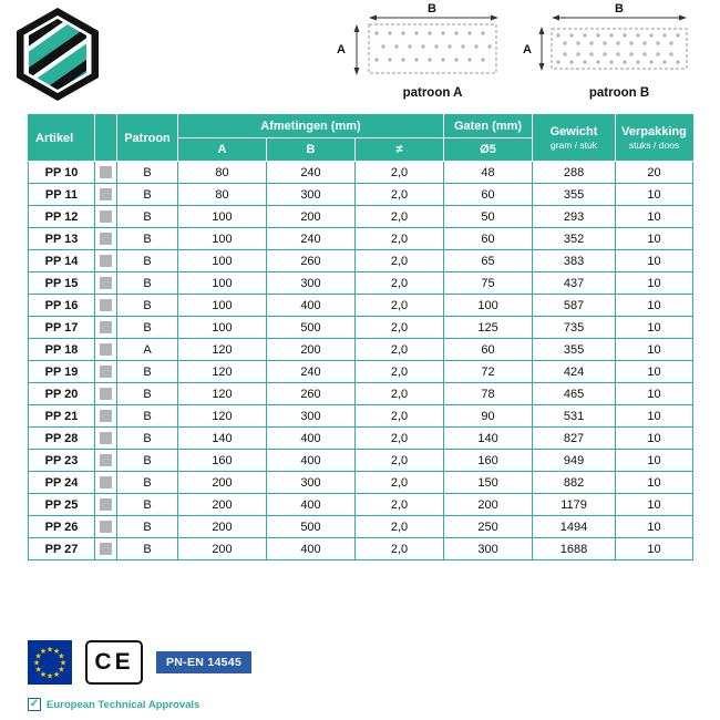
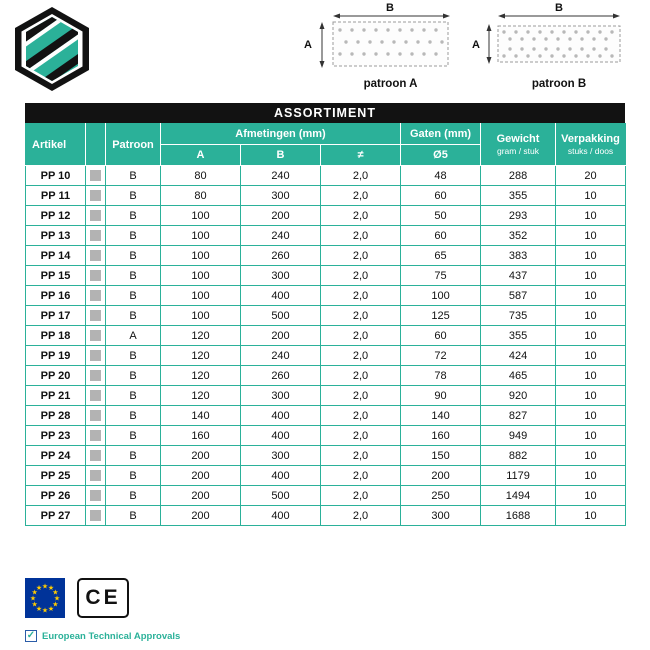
  B
  A
  patroon A
  B
  A
  patroon B
+ ASSORTIMENT
  Artikel		Patroon	Afmetingen (mm)	Gaten (mm)	Gewicht gram / stuk	Verpakking stuks / doos
  A	B	≠	Ø5
  PP 10		B	80	240	2,0	48	288	20
  PP 11		B	80	300	2,0	60	355	10
  PP 12		B	100	200	2,0	50	293	10
  PP 13		B	100	240	2,0	60	352	10
  PP 14		B	100	260	2,0	65	383	10
  PP 15		B	100	300	2,0	75	437	10
  PP 16		B	100	400	2,0	100	587	10
  PP 17		B	100	500	2,0	125	735	10
  PP 18		A	120	200	2,0	60	355	10
  PP 19		B	120	240	2,0	72	424	10
  PP 20		B	120	260	2,0	78	465	10
- PP 21		B	120	300	2,0	90	531	10
+ PP 21		B	120	300	2,0	90	920	10
  PP 28		B	140	400	2,0	140	827	10
  PP 23		B	160	400	2,0	160	949	10
  PP 24		B	200	300	2,0	150	882	10
  PP 25		B	200	400	2,0	200	1179	10
  PP 26		B	200	500	2,0	250	1494	10
  PP 27		B	200	400	2,0	300	1688	10
  ★
  ★
  ★
  ★
  ★
  ★
  ★
  ★
  ★
  ★
  ★
  ★
  CE
- PN-EN 14545
  ✓
  European Technical Approvals
